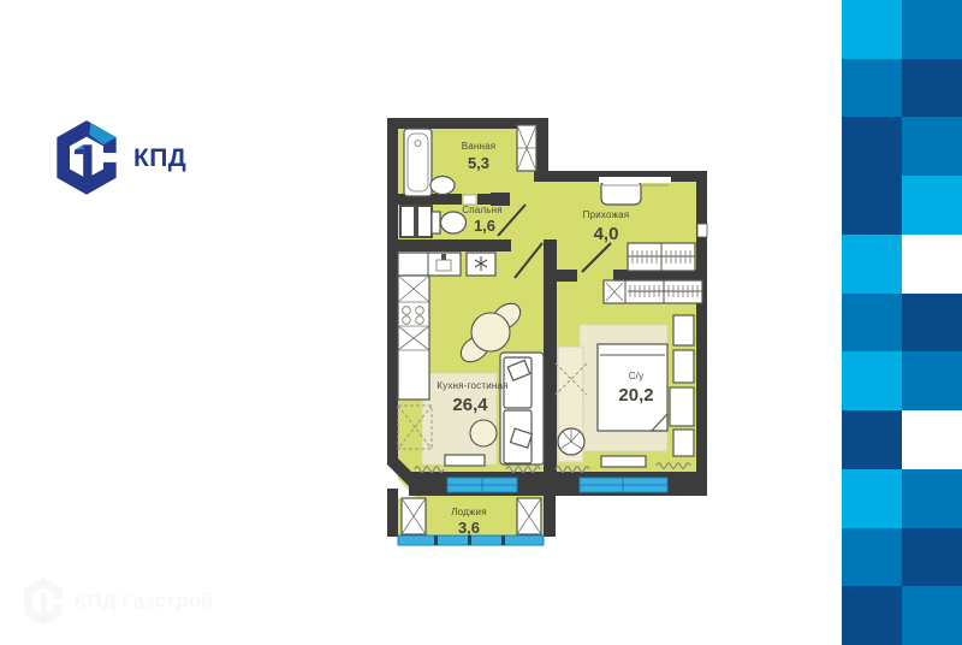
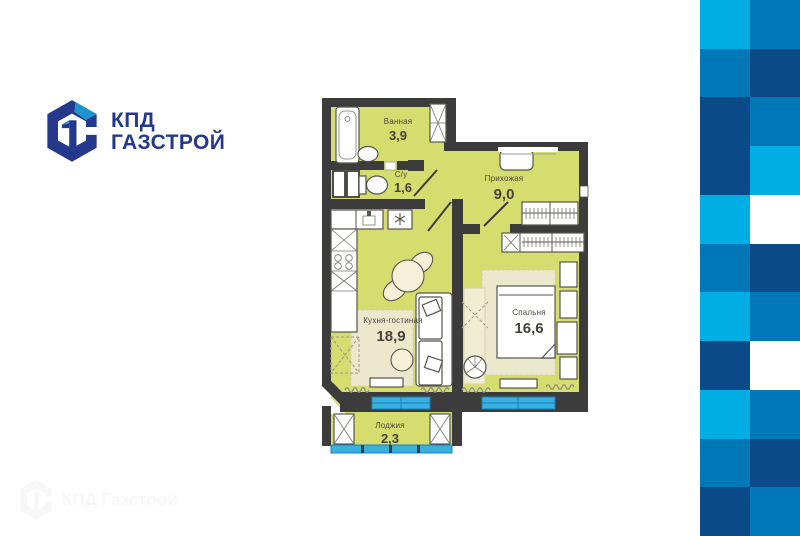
  КПД
+ ГАЗСТРОЙ
  Ванная
- 5,3
+ 3,9
- Спальня
+ С/у
  1,6
  Прихожая
- 4,0
+ 9,0
  Кухня-гостиная
- 26,4
+ 18,9
- С/у
+ Спальня
- 20,2
+ 16,6
  Лоджия
- 3,6
+ 2,3
